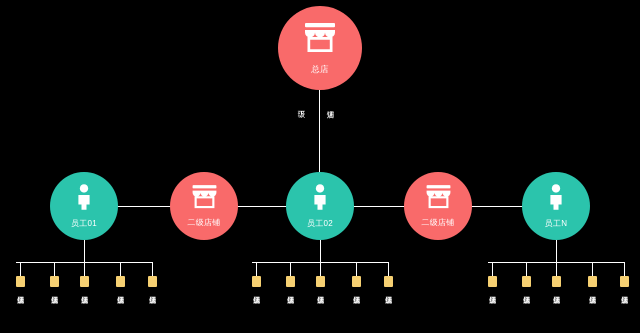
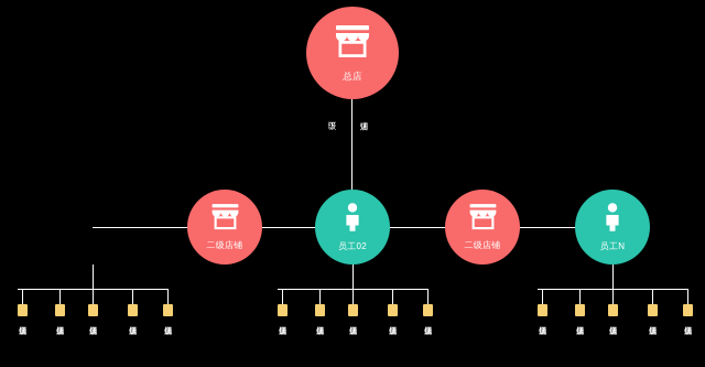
  总店
- 员工01
  二级店铺
  员工02
  二级店铺
  员工N
